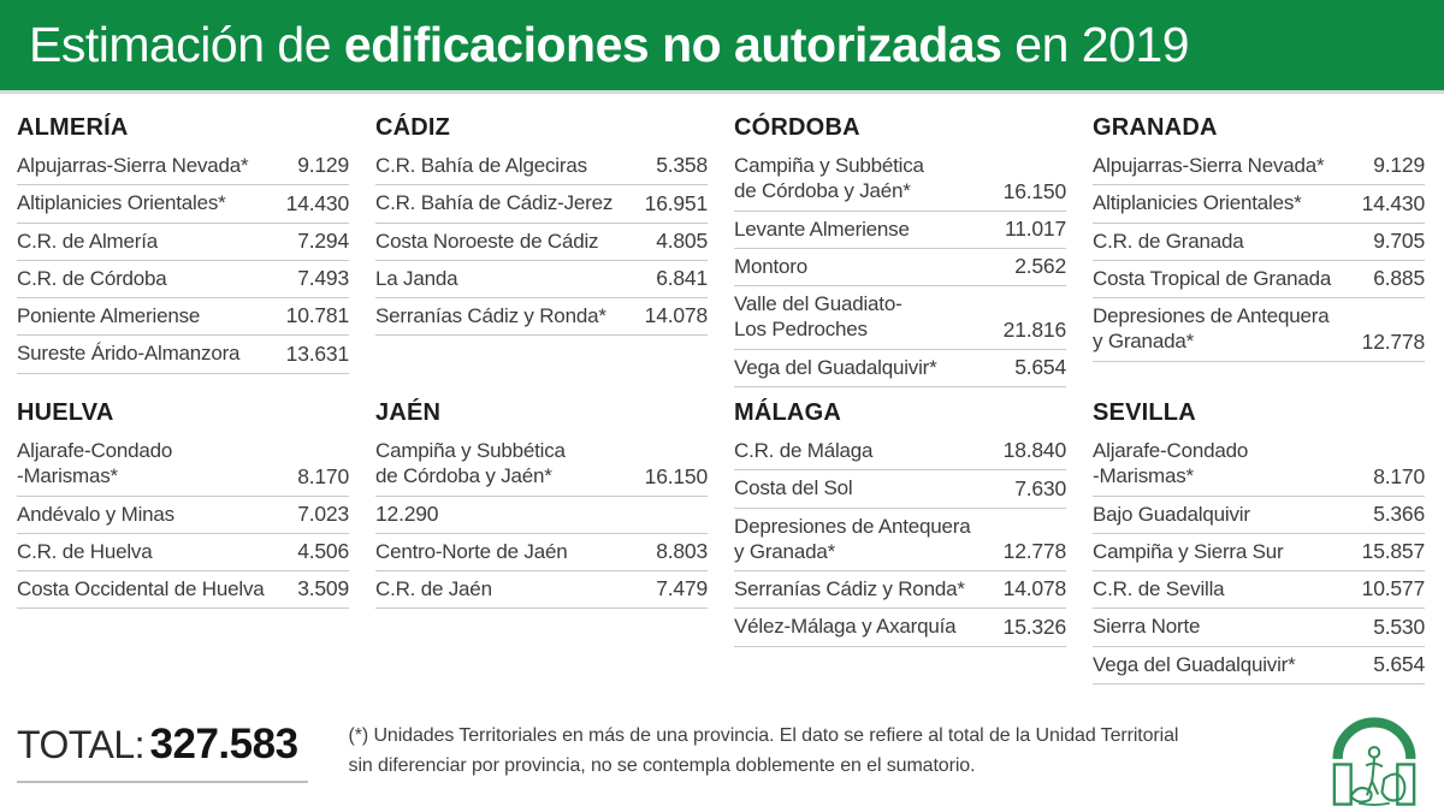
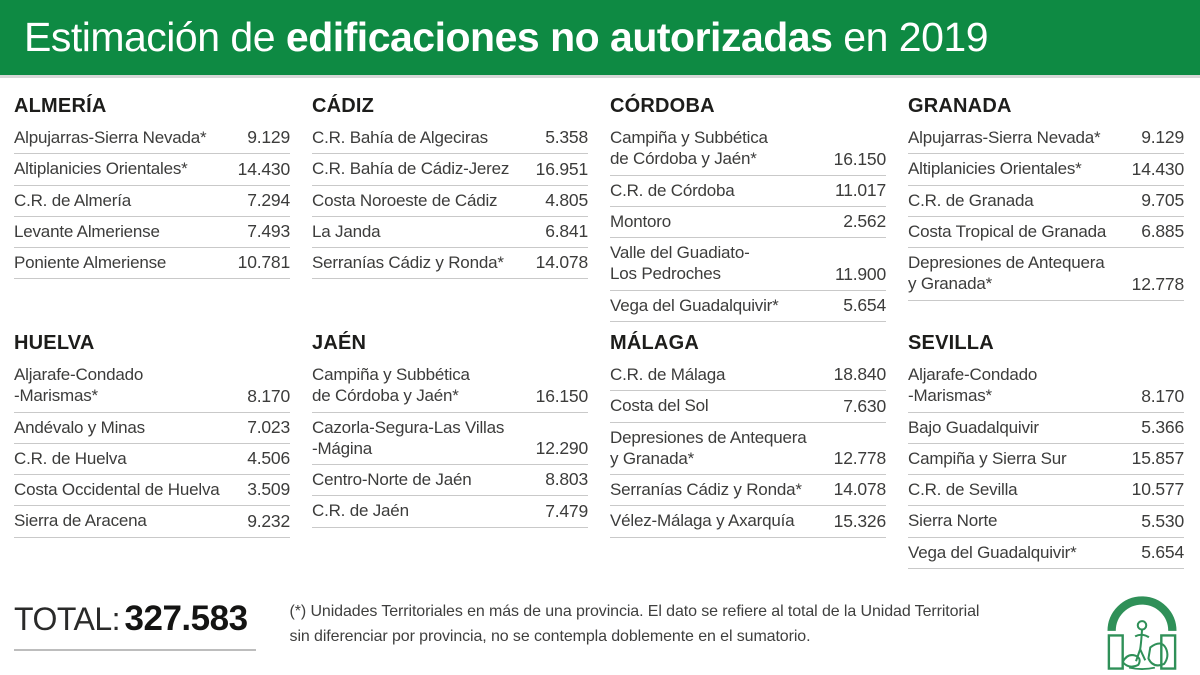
  Estimación de edificaciones no autorizadas en 2019
  ALMERÍA
  Alpujarras-Sierra Nevada*
  9.129
  Altiplanicies Orientales*
  14.430
  C.R. de Almería
  7.294
- C.R. de Córdoba
+ Levante Almeriense
  7.493
  Poniente Almeriense
  10.781
- Sureste Árido-Almanzora
- 13.631
  CÁDIZ
  C.R. Bahía de Algeciras
  5.358
  C.R. Bahía de Cádiz-Jerez
  16.951
  Costa Noroeste de Cádiz
  4.805
  La Janda
  6.841
  Serranías Cádiz y Ronda*
  14.078
  CÓRDOBA
  Campiña y Subbética
  de Córdoba y Jaén*
  16.150
- Levante Almeriense
+ C.R. de Córdoba
  11.017
  Montoro
  2.562
  Valle del Guadiato-
  Los Pedroches
- 21.816
+ 11.900
  Vega del Guadalquivir*
  5.654
  GRANADA
  Alpujarras-Sierra Nevada*
  9.129
  Altiplanicies Orientales*
  14.430
  C.R. de Granada
  9.705
  Costa Tropical de Granada
  6.885
  Depresiones de Antequera
  y Granada*
  12.778
  HUELVA
  Aljarafe-Condado
  -Marismas*
  8.170
  Andévalo y Minas
  7.023
  C.R. de Huelva
  4.506
  Costa Occidental de Huelva
  3.509
+ Sierra de Aracena
+ 9.232
  JAÉN
  Campiña y Subbética
  de Córdoba y Jaén*
  16.150
+ Cazorla-Segura-Las Villas
+ -Mágina
  12.290
  Centro-Norte de Jaén
  8.803
  C.R. de Jaén
  7.479
  MÁLAGA
  C.R. de Málaga
  18.840
  Costa del Sol
  7.630
  Depresiones de Antequera
  y Granada*
  12.778
  Serranías Cádiz y Ronda*
  14.078
  Vélez-Málaga y Axarquía
  15.326
  SEVILLA
  Aljarafe-Condado
  -Marismas*
  8.170
  Bajo Guadalquivir
  5.366
  Campiña y Sierra Sur
  15.857
  C.R. de Sevilla
  10.577
  Sierra Norte
  5.530
  Vega del Guadalquivir*
  5.654
  TOTAL: 327.583
  (*) Unidades Territoriales en más de una provincia. El dato se refiere al total de la Unidad Territorial
  sin diferenciar por provincia, no se contempla doblemente en el sumatorio.
